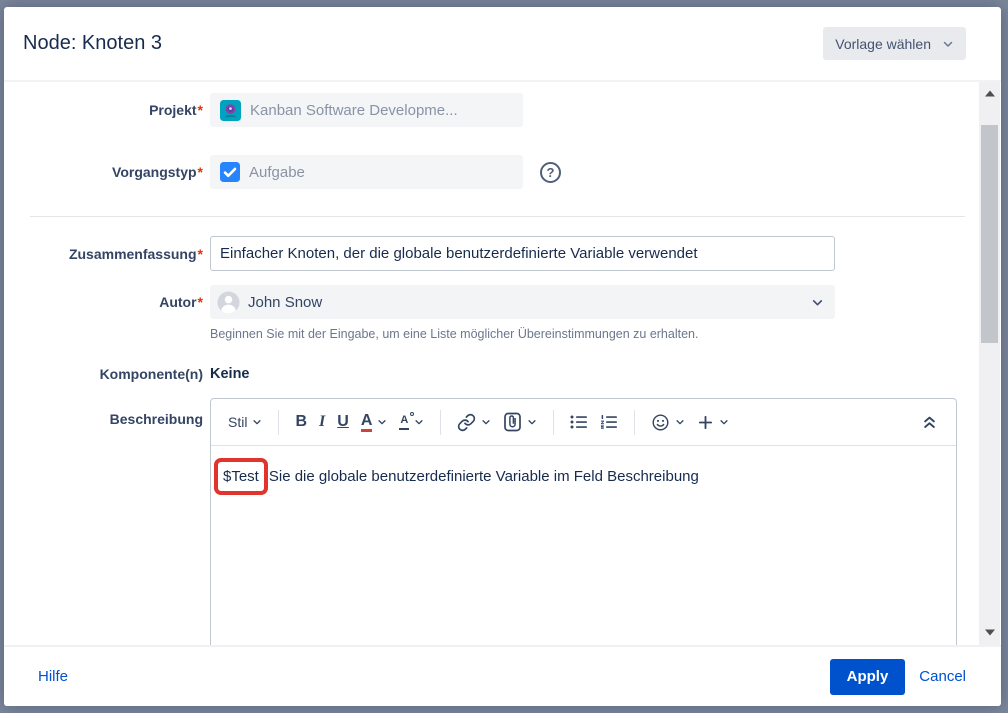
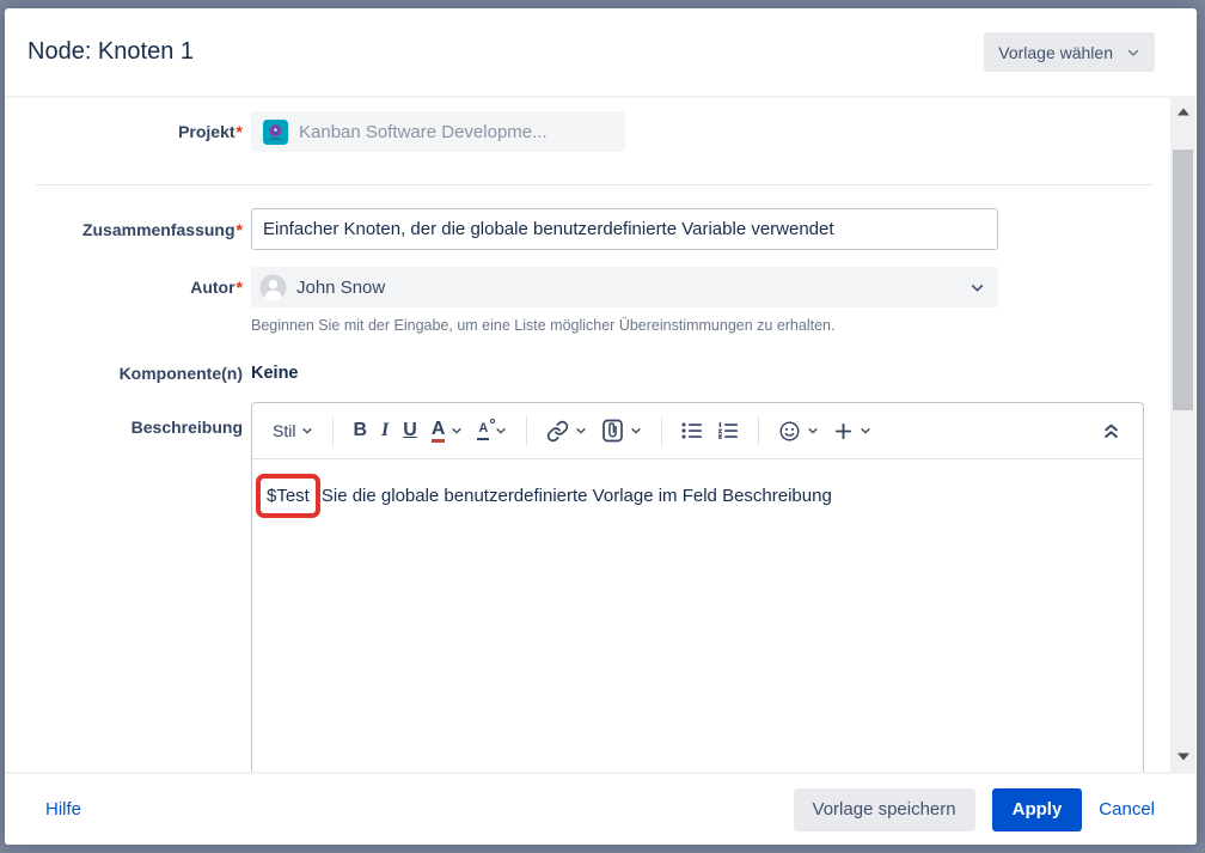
- Node: Knoten 3
+ Node: Knoten 1
  Vorlage wählen
  Projekt*
  Kanban Software Developme...
- Vorgangstyp*
- Aufgabe
- ?
  Zusammenfassung*
  Einfacher Knoten, der die globale benutzerdefinierte Variable verwendet
  Autor*
  John Snow
  Beginnen Sie mit der Eingabe, um eine Liste möglicher Übereinstimmungen zu erhalten.
  Komponente(n)
  Keine
  Beschreibung
  Stil
  B
  I
  U
  A
  A
- $Test Sie die globale benutzerdefinierte Variable im Feld Beschreibung
+ $Test Sie die globale benutzerdefinierte Vorlage im Feld Beschreibung
  Hilfe
+ Vorlage speichern
  Apply
  Cancel
